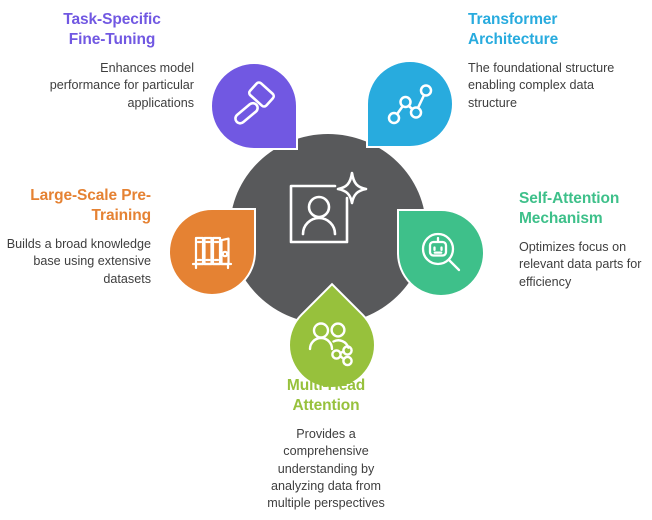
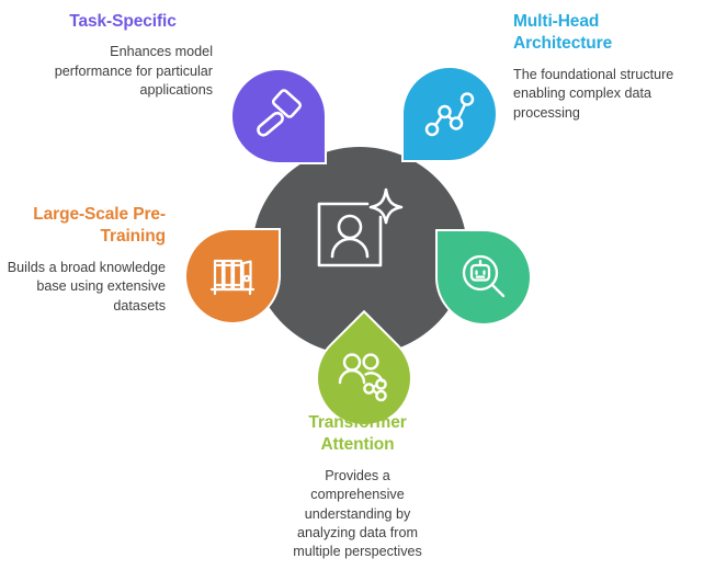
  Task-Specific
- Fine-Tuning
  Enhances model performance for particular applications
- Transformer
+ Multi-Head
  Architecture
- The foundational structure enabling complex data structure
+ The foundational structure enabling complex data processing
  Large-Scale Pre-
  Training
  Builds a broad knowledge base using extensive datasets
- Self-Attention
- Mechanism
- Optimizes focus on relevant data parts for efficiency
- Multi-Head
+ Transformer
  Attention
  Provides a comprehensive understanding by analyzing data from multiple perspectives
